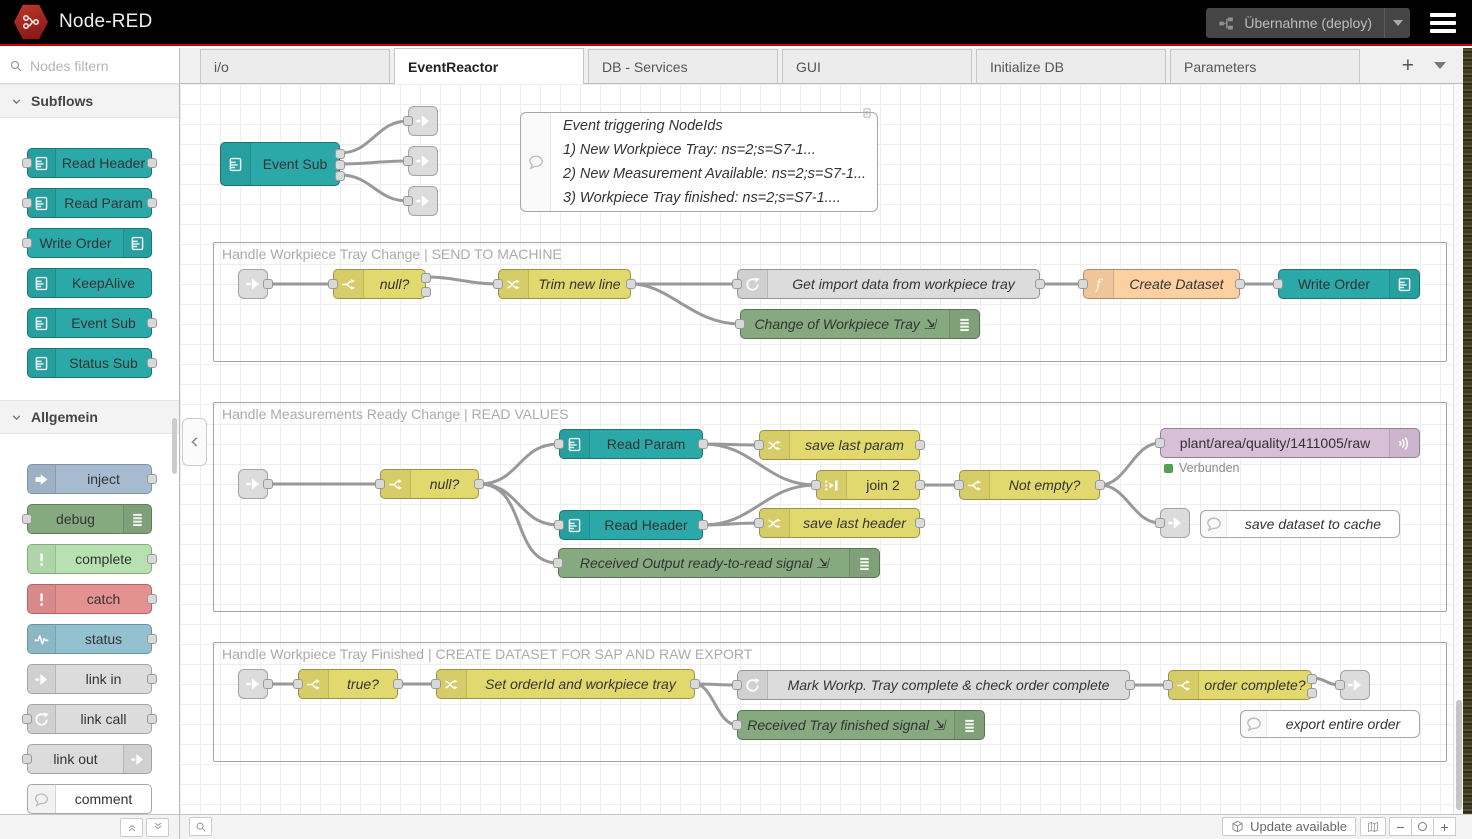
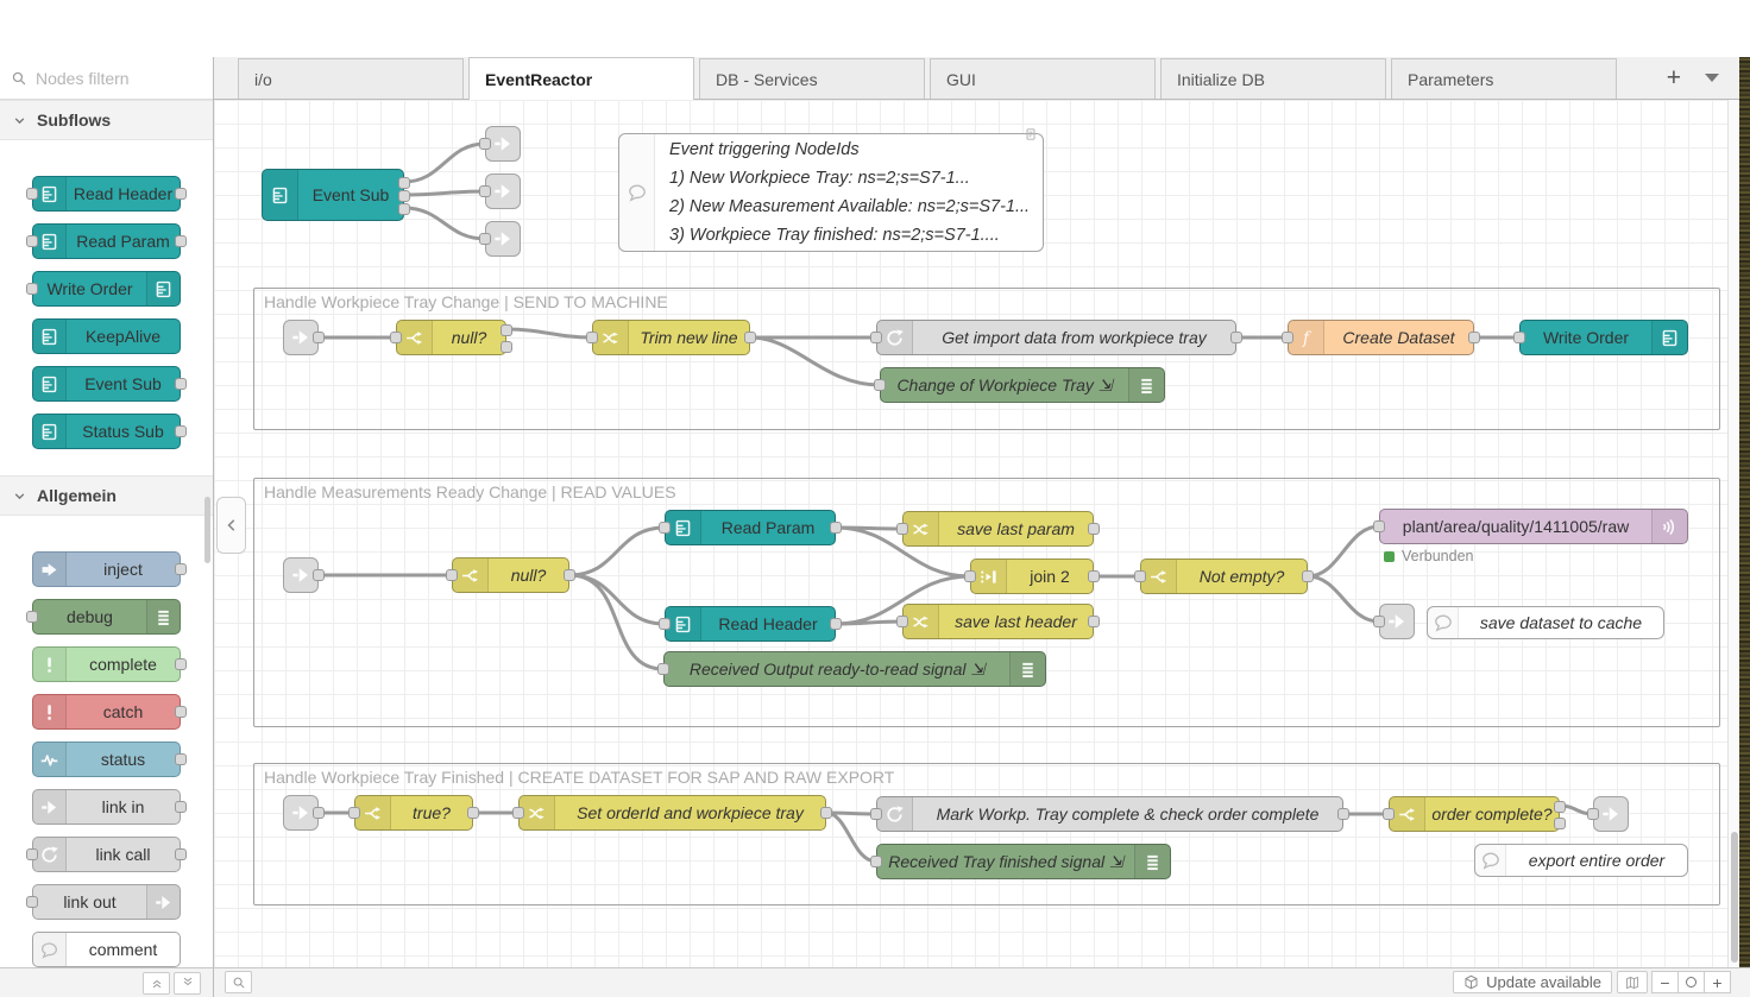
- Node-RED
- Übernahme (deploy)
  Nodes filtern
  Subflows
  Read Header
  Read Param
  Write Order
  KeepAlive
  Event Sub
  Status Sub
  Allgemein
  inject
  debug
  complete
  catch
  status
  link in
  link call
  link out
  comment
  i/o
  EventReactor
  DB - Services
  GUI
  Initialize DB
  Parameters
  +
  Event Sub
  Event triggering NodeIds
  1) New Workpiece Tray: ns=2;s=S7-1...
  2) New Measurement Available: ns=2;s=S7-1...
  3) Workpiece Tray finished: ns=2;s=S7-1....
  Handle Workpiece Tray Change | SEND TO MACHINE
  null?
  Trim new line
  Get import data from workpiece tray
  Create Dataset
  Write Order
  Change of Workpiece Tray ⇲
  Handle Measurements Ready Change | READ VALUES
  null?
  Read Param
  Read Header
  save last param
  join 2
  save last header
  Not empty?
  plant/area/quality/1411005/raw
  Verbunden
  save dataset to cache
  Received Output ready-to-read signal ⇲
  Handle Workpiece Tray Finished | CREATE DATASET FOR SAP AND RAW EXPORT
  true?
  Set orderId and workpiece tray
  Mark Workp. Tray complete & check order complete
  order complete?
  Received Tray finished signal ⇲
  export entire order
  Update available
  −
  +
